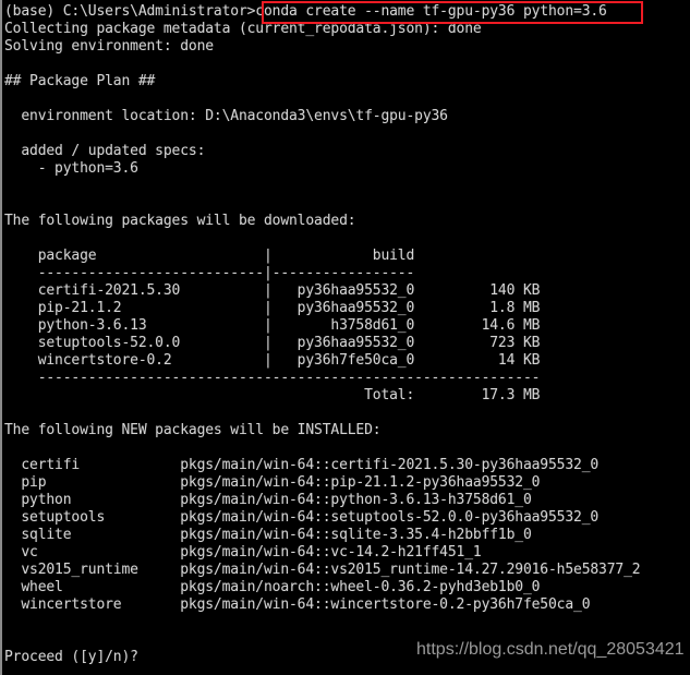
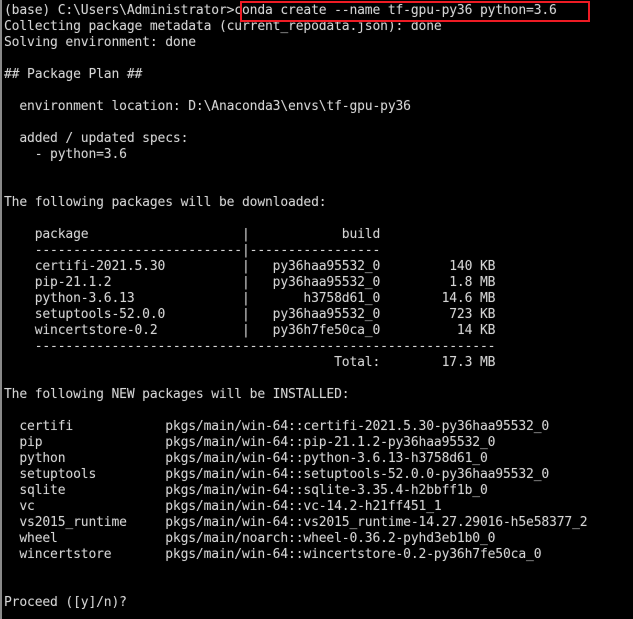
  (base) C:\Users\Administrator>conda create --name tf-gpu-py36 python=3.6
  Collecting package metadata (current_repodata.json): done
  Solving environment: done
  ## Package Plan ##
  environment location: D:\Anaconda3\envs\tf-gpu-py36
  added / updated specs:
  - python=3.6
  The following packages will be downloaded:
  package | build
  ---------------------------|-----------------
  certifi-2021.5.30 | py36haa95532_0 140 KB
  pip-21.1.2 | py36haa95532_0 1.8 MB
  python-3.6.13 | h3758d61_0 14.6 MB
  setuptools-52.0.0 | py36haa95532_0 723 KB
  wincertstore-0.2 | py36h7fe50ca_0 14 KB
  ------------------------------------------------------------
  Total: 17.3 MB
  The following NEW packages will be INSTALLED:
  certifi pkgs/main/win-64::certifi-2021.5.30-py36haa95532_0
  pip pkgs/main/win-64::pip-21.1.2-py36haa95532_0
  python pkgs/main/win-64::python-3.6.13-h3758d61_0
  setuptools pkgs/main/win-64::setuptools-52.0.0-py36haa95532_0
  sqlite pkgs/main/win-64::sqlite-3.35.4-h2bbff1b_0
  vc pkgs/main/win-64::vc-14.2-h21ff451_1
  vs2015_runtime pkgs/main/win-64::vs2015_runtime-14.27.29016-h5e58377_2
  wheel pkgs/main/noarch::wheel-0.36.2-pyhd3eb1b0_0
  wincertstore pkgs/main/win-64::wincertstore-0.2-py36h7fe50ca_0
  Proceed ([y]/n)?
- https://blog.csdn.net/qq_28053421
